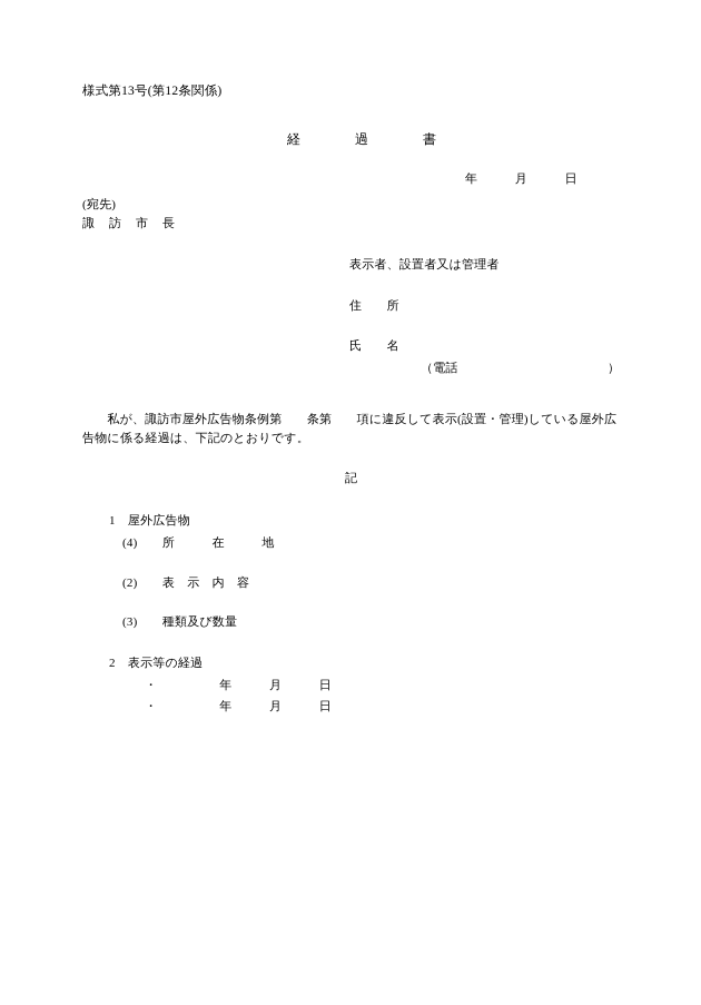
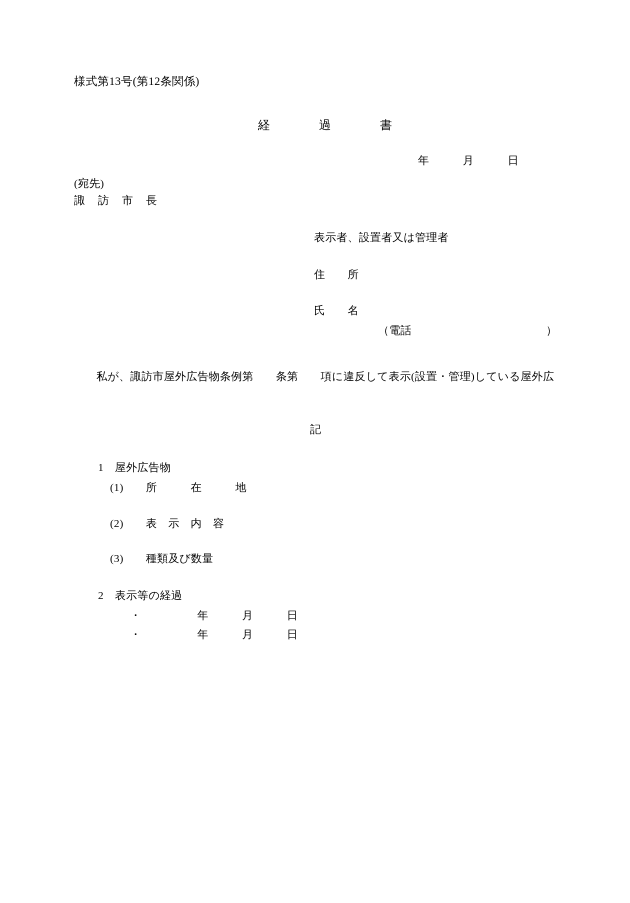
  様式第13号(第12条関係)
  経 過 書
  年 月 日
  (宛先)
  諏 訪 市 長
  表示者、設置者又は管理者
  住 所
  氏 名
  （電話 ）
  私が、諏訪市屋外広告物条例第 条第 項に違反して表示(設置・管理)している屋外広
- 告物に係る経過は、下記のとおりです。
  記
  1 屋外広告物
- (4) 所 在 地
+ (1) 所 在 地
  (2) 表 示 内 容
  (3) 種類及び数量
  2 表示等の経過
  ・ 年 月 日
  ・ 年 月 日
